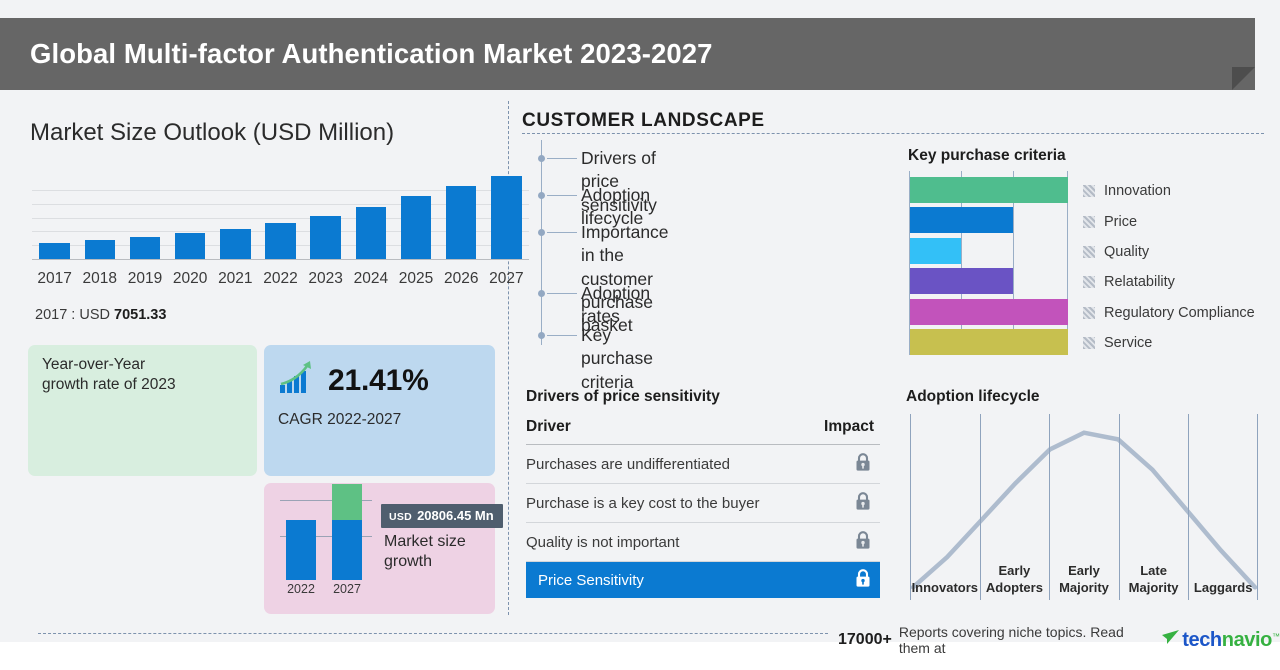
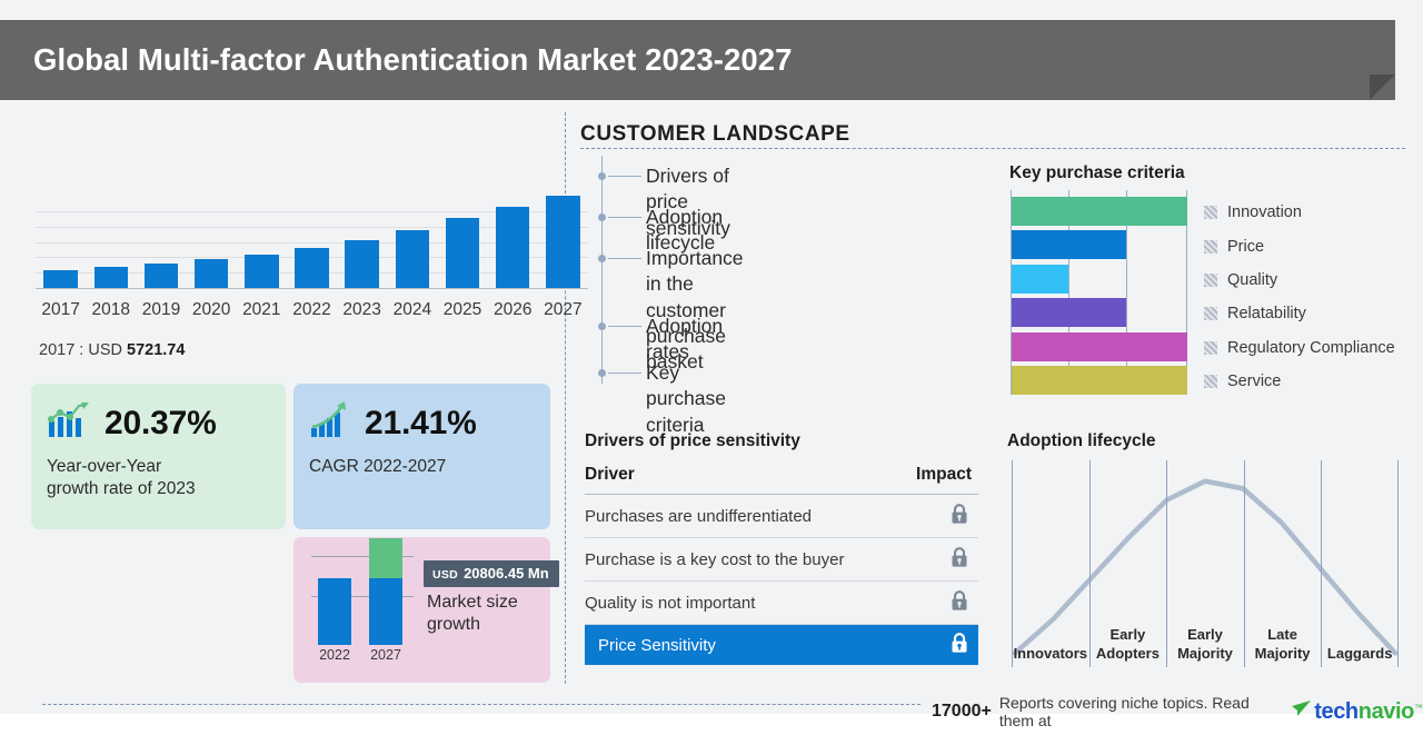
  Global Multi-factor Authentication Market 2023-2027
- Market Size Outlook (USD Million)
  2017
  2018
  2019
  2020
  2021
  2022
  2023
  2024
  2025
  2026
  2027
- 2017 : USD 7051.33
+ 2017 : USD 5721.74
+ 20.37%
  Year-over-Year
  growth rate of 2023
  21.41%
  CAGR 2022-2027
  2022
  2027
  USD 20806.45 Mn
  Market size
  growth
  CUSTOMER LANDSCAPE
  Drivers of price sensitivity
  Adoption lifecycle
  Importance in the customer
  purchase basket
  Adoption rates
  Key purchase criteria
  Key purchase criteria
  Innovation
  Price
  Quality
  Relatability
  Regulatory Compliance
  Service
  Drivers of price sensitivity
  Driver
  Impact
  Purchases are undifferentiated
  Purchase is a key cost to the buyer
  Quality is not important
  Price Sensitivity
  Adoption lifecycle
  Innovators
  Early
  Adopters
  Early
  Majority
  Late
  Majority
  Laggards
  17000+
  Reports covering niche topics. Read them at
  tech
  navio
  ™
